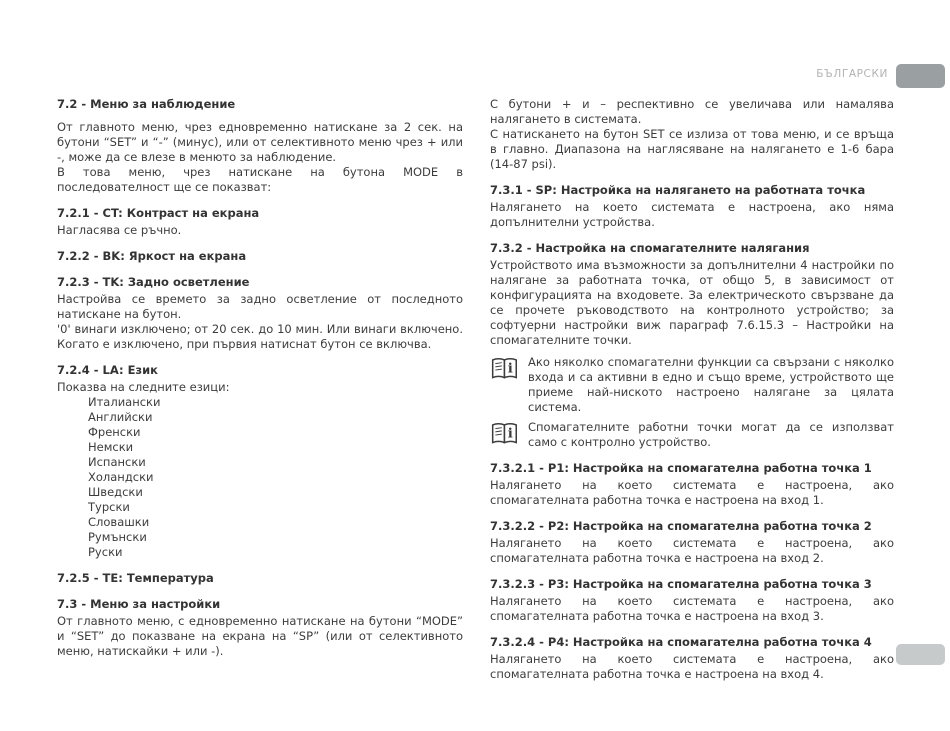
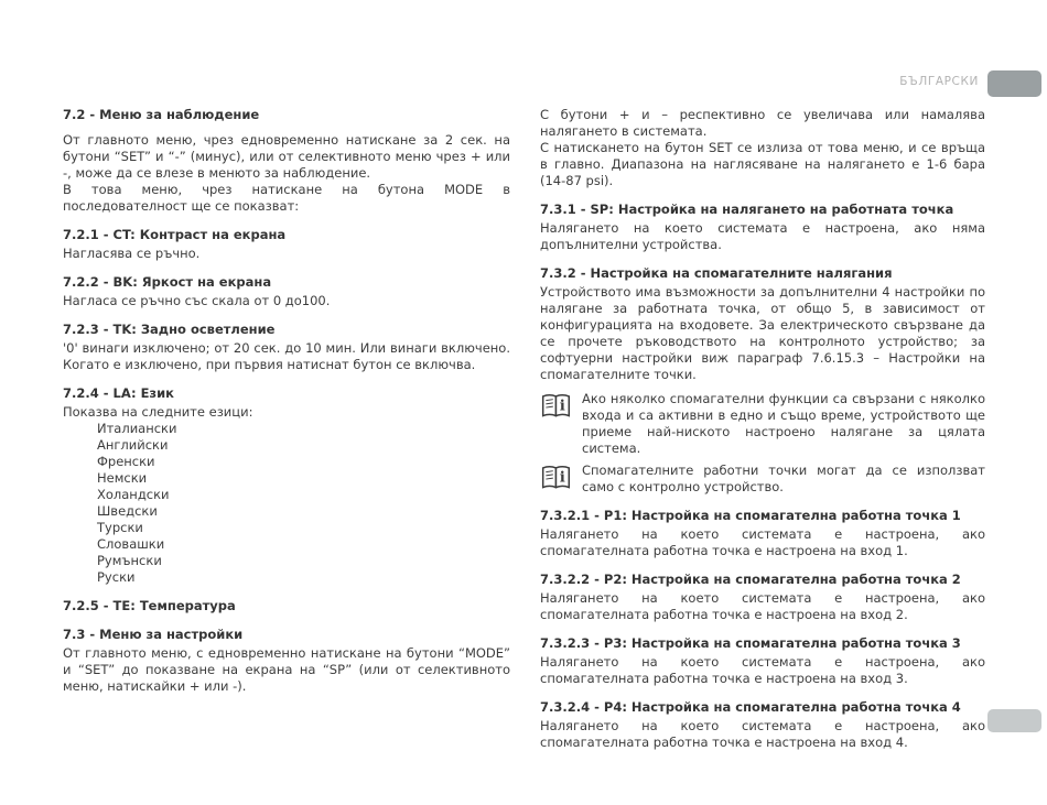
  БЪЛГАРСКИ
  7.2 - Меню за наблюдение
  От главното меню, чрез едновременно натискане за 2 сек. на бутони “SET” и “-” (минус), или от селективното меню чрез + или -, може да се влезе в менюто за наблюдение.
  В това меню, чрез натискане на бутона MODE в последователност ще се показват:
  7.2.1 - CT: Контраст на екрана
  Нагласява се ръчно.
  7.2.2 - BK: Яркост на екрана
+ Нагласа се ръчно със скала от 0 до100.
  7.2.3 - TK: Задно осветление
- Настройва се времето за задно осветление от последното натискане на бутон.
  '0' винаги изключено; от 20 сек. до 10 мин. Или винаги включено. Когато е изключено, при първия натиснат бутон се включва.
  7.2.4 - LA: Език
  Показва на следните езици:
  Италиански
  Английски
  Френски
  Немски
- Испански
  Холандски
  Шведски
  Турски
  Словашки
  Румънски
  Руски
  7.2.5 - TE: Температура
  7.3 - Меню за настройки
  От главното меню, с едновременно натискане на бутони “MODE” и “SET” до показване на екрана на “SP” (или от селективното меню, натискайки + или -).
  С бутони + и – респективно се увеличава или намалява налягането в системата.
  С натискането на бутон SET се излиза от това меню, и се връща в главно. Диапазона на наглясяване на налягането е 1-6 бара (14-87 psi).
  7.3.1 - SP: Настройка на налягането на работната точка
  Налягането на което системата е настроена, ако няма допълнителни устройства.
  7.3.2 - Настройка на спомагателните налягания
  Устройството има възможности за допълнителни 4 настройки по налягане за работната точка, от общо 5, в зависимост от конфигурацията на входовете. За електрическото свързване да се прочете ръководството на контролното устройство; за софтуерни настройки виж параграф 7.6.15.3 – Настройки на спомагателните точки.
  i
  Ако няколко спомагателни функции са свързани с няколко входа и са активни в едно и също време, устройството ще приеме най-ниското настроено налягане за цялата система.
  i
  Спомагателните работни точки могат да се използват само с контролно устройство.
  7.3.2.1 - P1: Настройка на спомагателна работна точка 1
  Налягането на което системата е настроена, ако спомагателната работна точка е настроена на вход 1.
  7.3.2.2 - P2: Настройка на спомагателна работна точка 2
  Налягането на което системата е настроена, ако спомагателната работна точка е настроена на вход 2.
  7.3.2.3 - P3: Настройка на спомагателна работна точка 3
  Налягането на което системата е настроена, ако спомагателната работна точка е настроена на вход 3.
  7.3.2.4 - P4: Настройка на спомагателна работна точка 4
  Налягането на което системата е настроена, ако спомагателната работна точка е настроена на вход 4.
